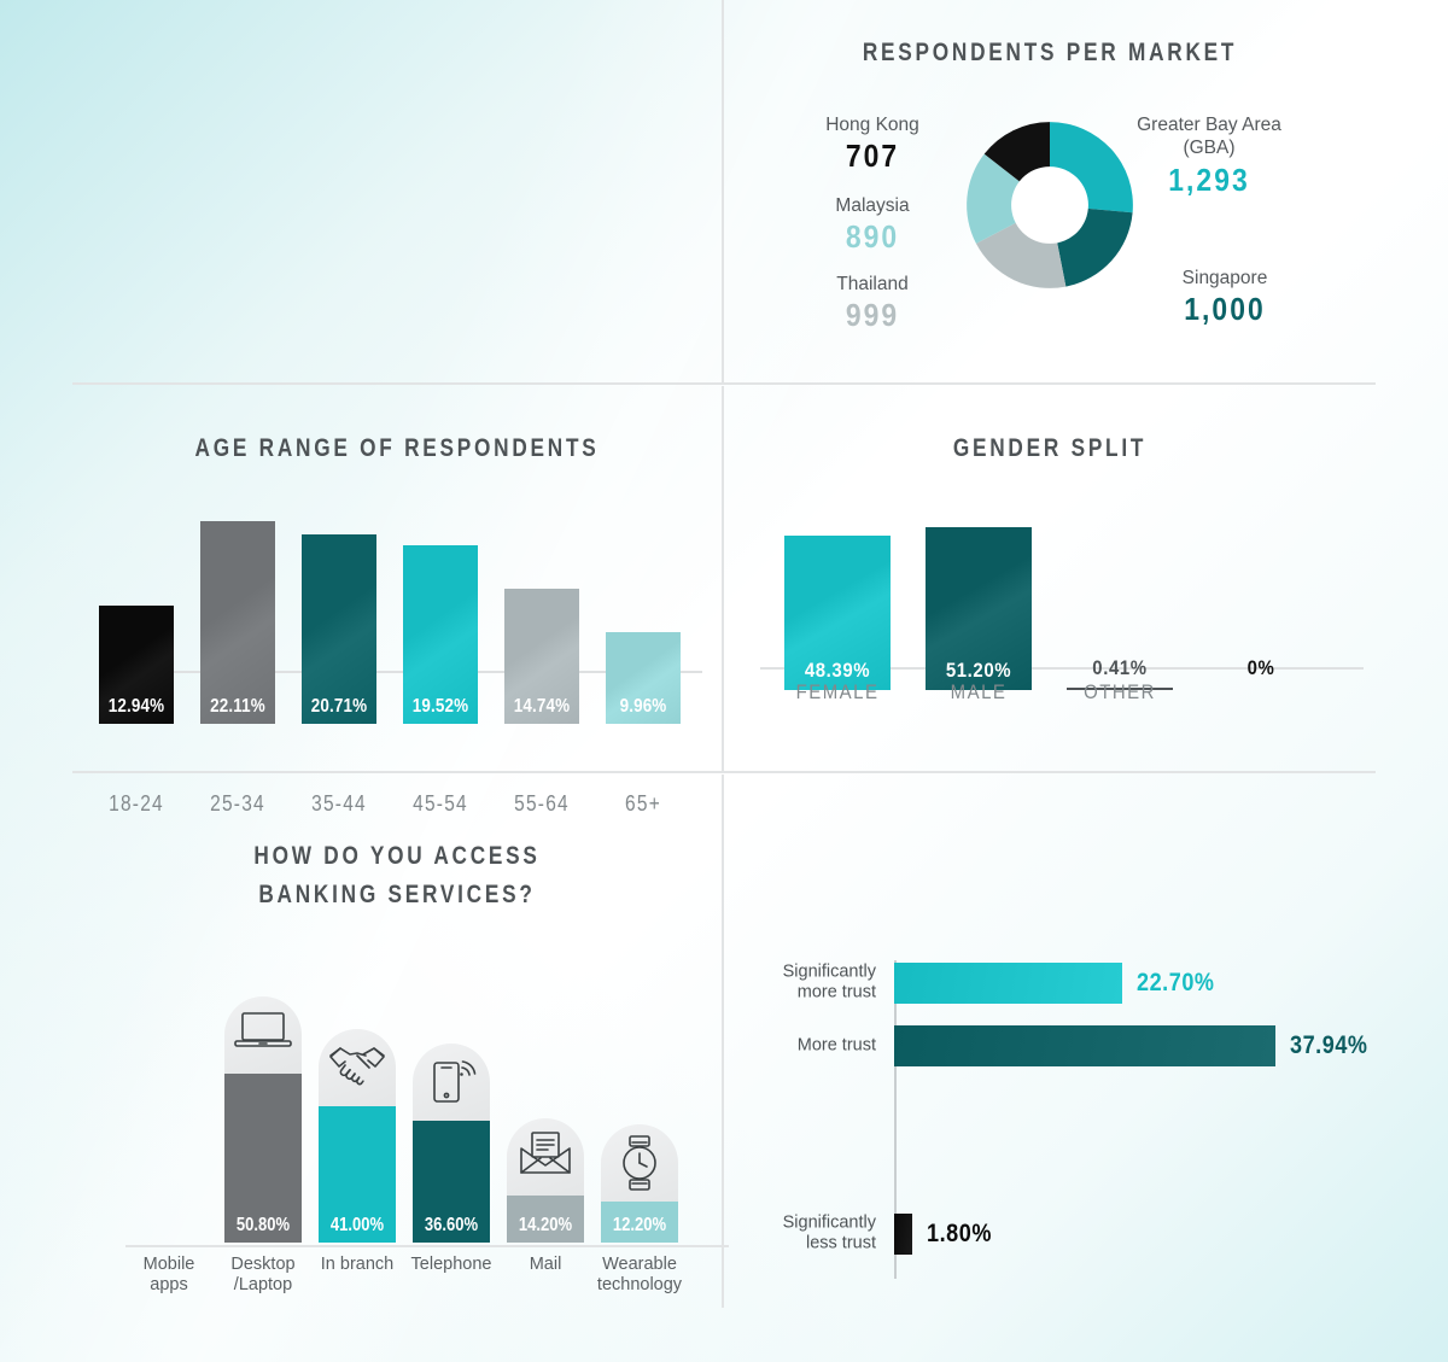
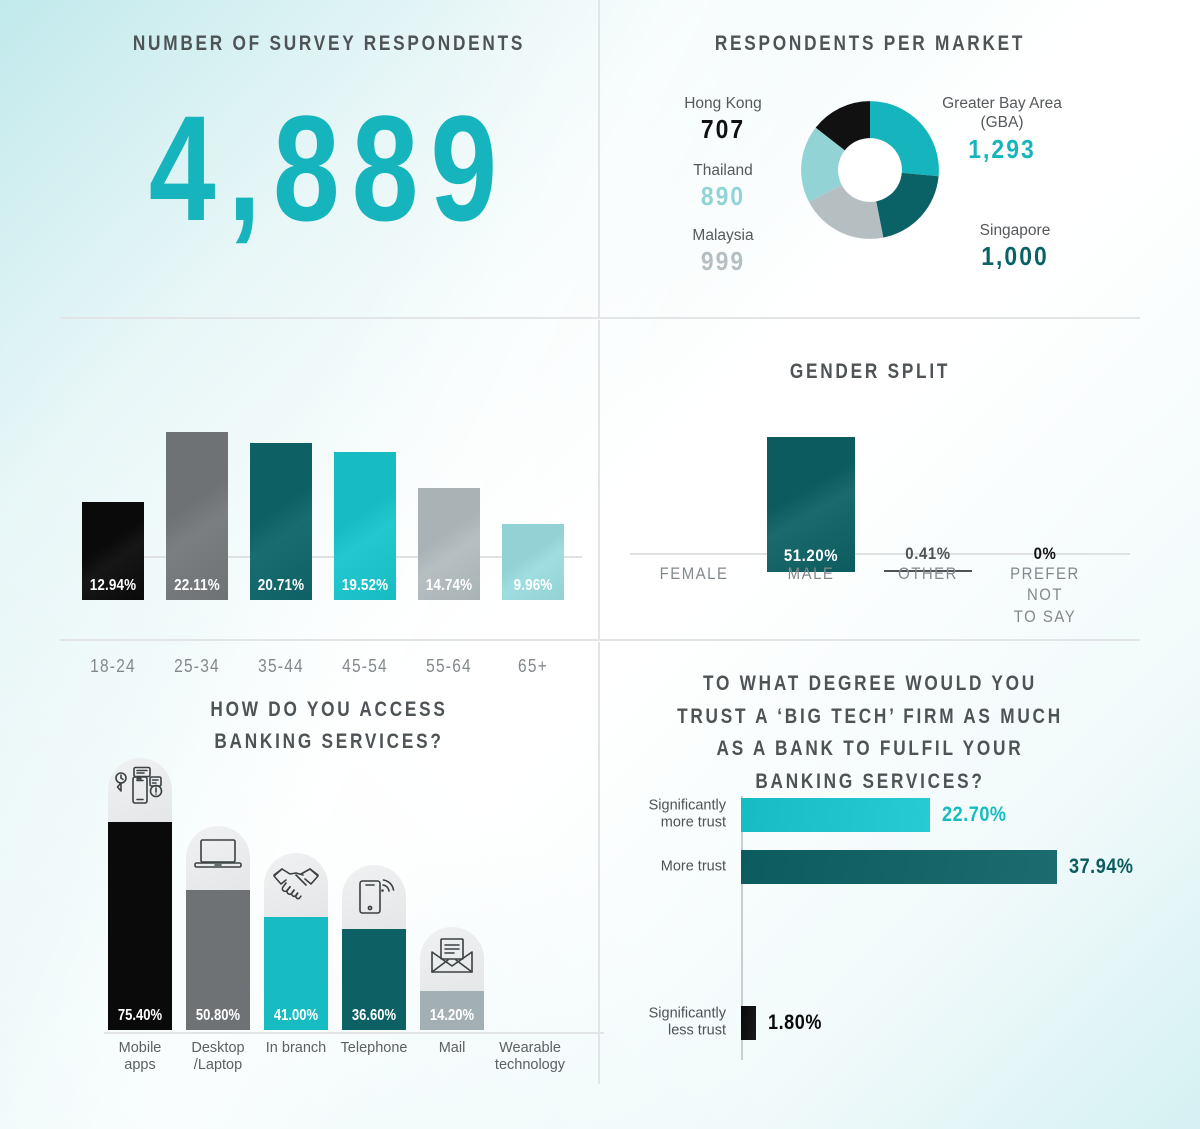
+ NUMBER OF SURVEY RESPONDENTS
+ 4,889
  RESPONDENTS PER MARKET
  Hong Kong
  707
- Malaysia
+ Thailand
  890
- Thailand
+ Malaysia
  999
  Greater Bay Area
  (GBA)
  1,293
  Singapore
  1,000
- AGE RANGE OF RESPONDENTS
  12.94%
  22.11%
  20.71%
  19.52%
  14.74%
  9.96%
  18-24
  25-34
  35-44
  45-54
  55-64
  65+
  GENDER SPLIT
- 48.39%
  51.20%
  0.41%
  0%
  FEMALE
  MALE
  OTHER
+ PREFER NOT
+ TO SAY
  HOW DO YOU ACCESS
  BANKING SERVICES?
+ 75.40%
  50.80%
  41.00%
  36.60%
  14.20%
- 12.20%
  Mobile
  apps
  Desktop
  /Laptop
  In branch
  Telephone
  Mail
  Wearable
  technology
+ TO WHAT DEGREE WOULD YOU TRUST A ‘BIG TECH’ FIRM AS MUCH AS A BANK TO FULFIL YOUR BANKING SERVICES?
  Significantly
  more trust
  22.70%
  More trust
  37.94%
  Significantly
  less trust
  1.80%
